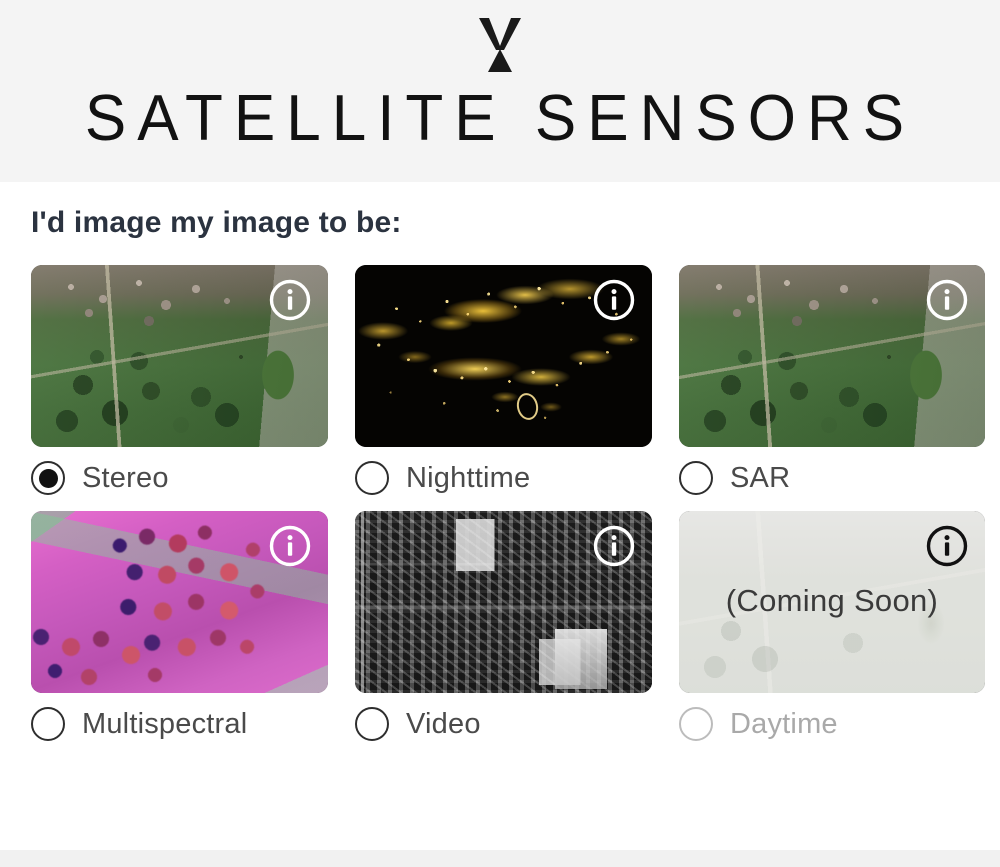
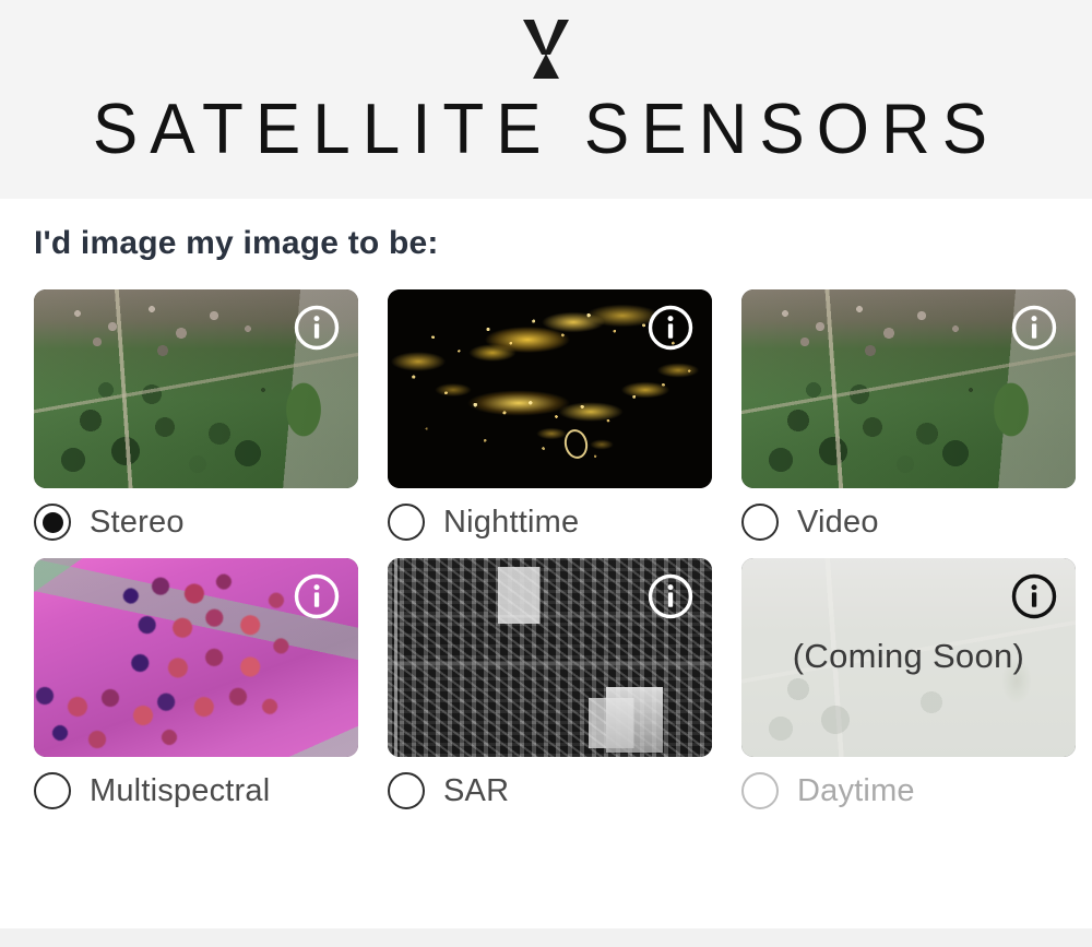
  SATELLITE SENSORS
  I'd image my image to be:
  Stereo
  Nighttime
- SAR
+ Video
  Multispectral
- Video
+ SAR
  (Coming Soon)
  Daytime
